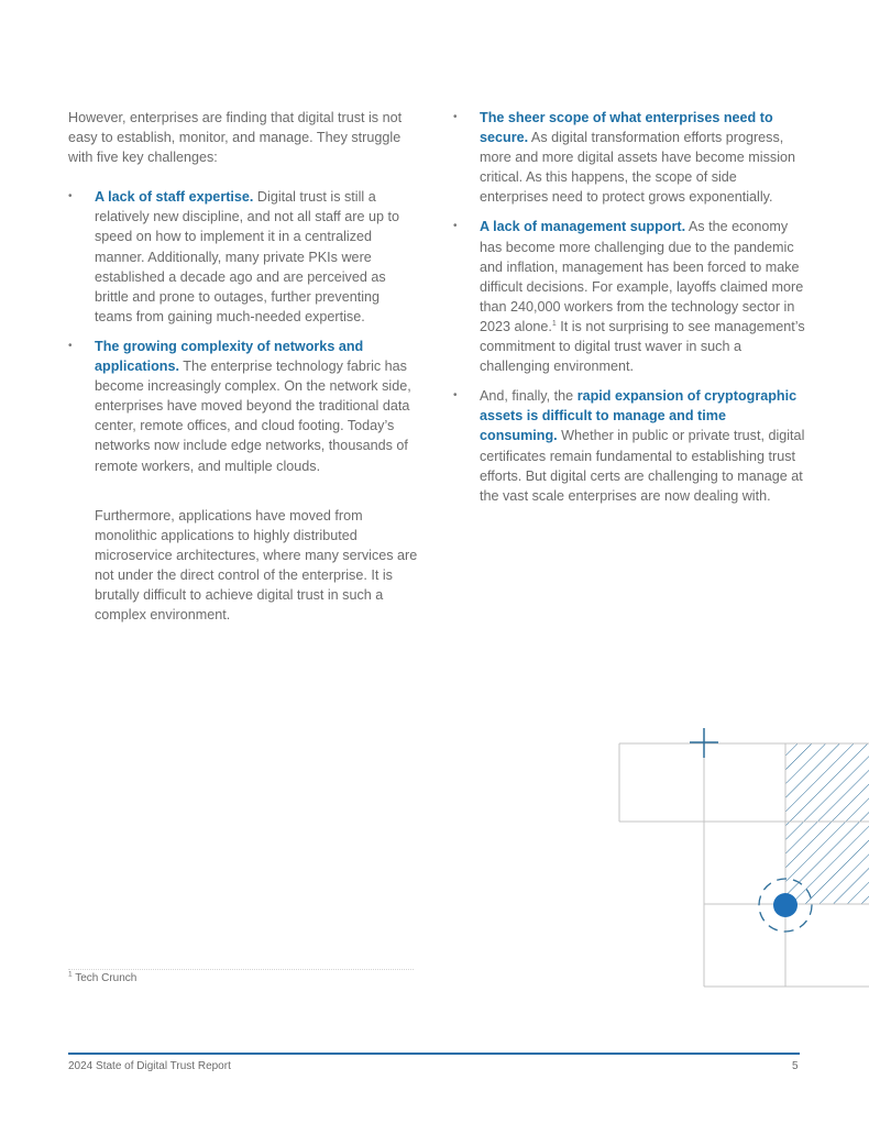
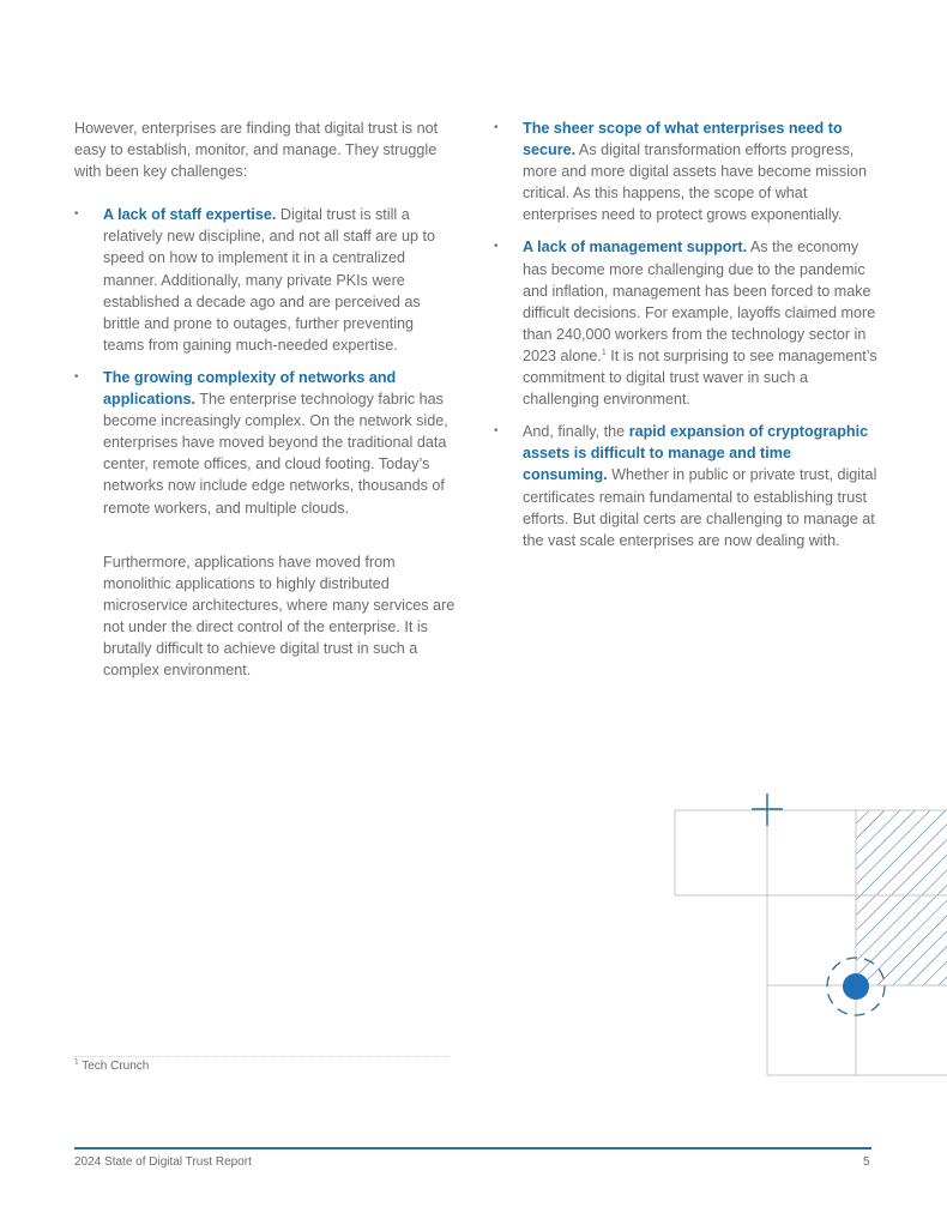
- However, enterprises are finding that digital trust is not easy to establish, monitor, and manage. They struggle with five key challenges:
+ However, enterprises are finding that digital trust is not easy to establish, monitor, and manage. They struggle with been key challenges:
  •
  A lack of staff expertise. Digital trust is still a relatively new discipline, and not all staff are up to speed on how to implement it in a centralized manner. Additionally, many private PKIs were established a decade ago and are perceived as brittle and prone to outages, further preventing teams from gaining much-needed expertise.
  •
  The growing complexity of networks and applications. The enterprise technology fabric has become increasingly complex. On the network side, enterprises have moved beyond the traditional data center, remote offices, and cloud footing. Today’s networks now include edge networks, thousands of remote workers, and multiple clouds.
  Furthermore, applications have moved from monolithic applications to highly distributed microservice architectures, where many services are not under the direct control of the enterprise. It is brutally difficult to achieve digital trust in such a complex environment.
  •
- The sheer scope of what enterprises need to secure. As digital transformation efforts progress, more and more digital assets have become mission critical. As this happens, the scope of side enterprises need to protect grows exponentially.
+ The sheer scope of what enterprises need to secure. As digital transformation efforts progress, more and more digital assets have become mission critical. As this happens, the scope of what enterprises need to protect grows exponentially.
  •
  A lack of management support. As the economy has become more challenging due to the pandemic and inflation, management has been forced to make difficult decisions. For example, layoffs claimed more than 240,000 workers from the technology sector in 2023 alone. It is not surprising to see management’s commitment to digital trust waver in such a challenging environment.
  •
  And, finally, the rapid expansion of cryptographic assets is difficult to manage and time consuming. Whether in public or private trust, digital certificates remain fundamental to establishing trust efforts. But digital certs are challenging to manage at the vast scale enterprises are now dealing with.
  Tech Crunch
  2024 State of Digital Trust Report
  5
